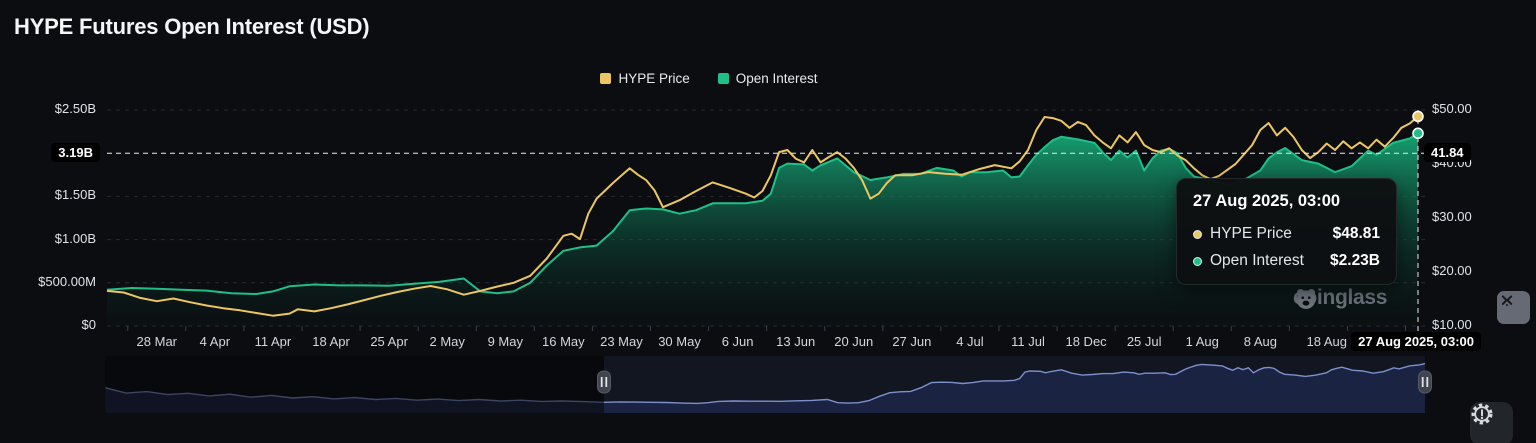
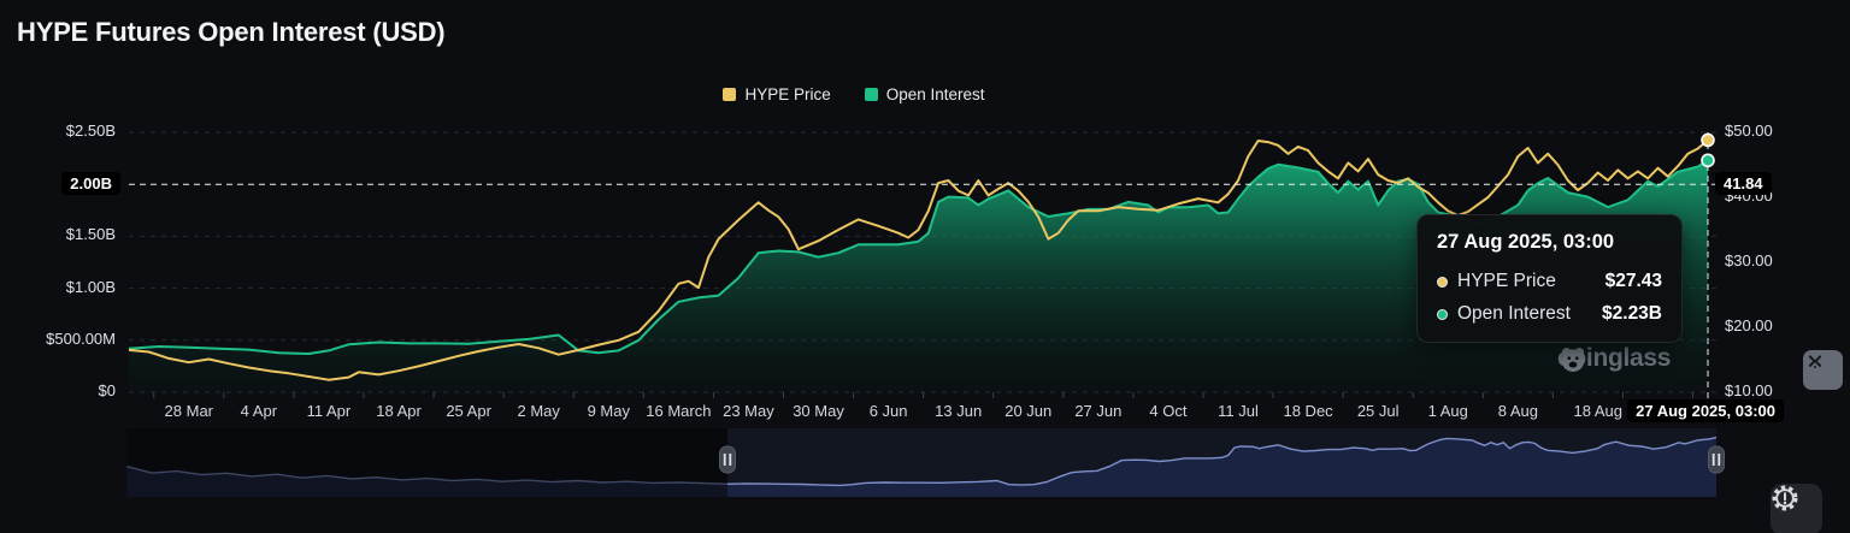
  HYPE Futures Open Interest (USD)
  HYPE Price
  Open Interest
  $2.50B
  $1.50B
  $1.00B
  $500.00M
  $0
  $50.00
  $40.00
  $30.00
  $20.00
  $10.00
  28 Mar
  4 Apr
  11 Apr
  18 Apr
  25 Apr
  2 May
  9 May
- 16 May
+ 16 March
  23 May
  30 May
  6 Jun
  13 Jun
  20 Jun
  27 Jun
- 4 Jul
+ 4 Oct
  11 Jul
  18 Dec
  25 Jul
  1 Aug
  8 Aug
  18 Aug
- 3.19B
+ 2.00B
  41.84
  27 Aug 2025, 03:00
  27 Aug 2025, 03:00
  HYPE Price
- $48.81
+ $27.43
  Open Interest
  $2.23B
  inglass
